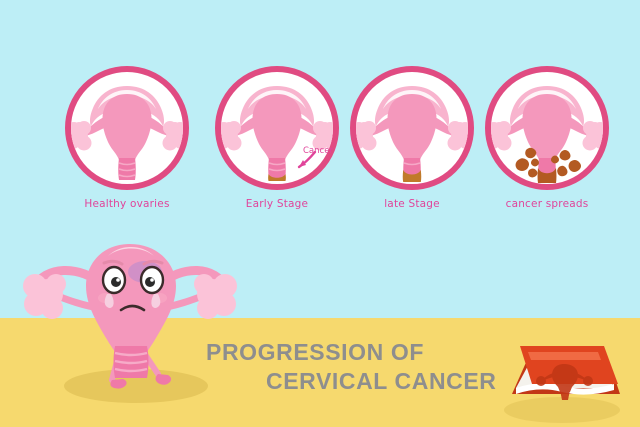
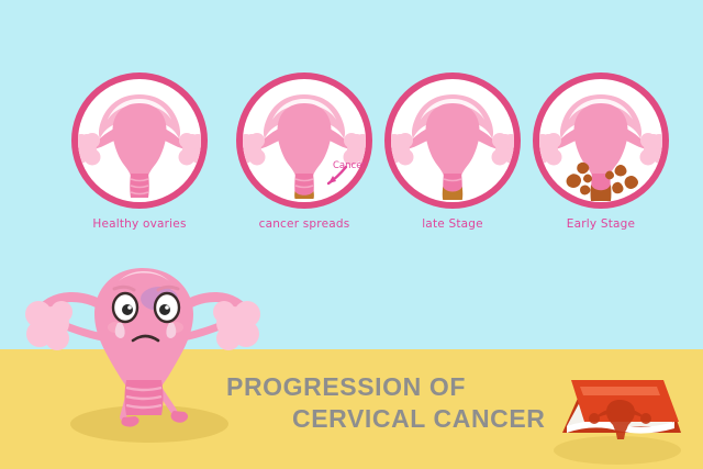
  Healthy ovaries
  Cancer
- Early Stage
+ cancer spreads
  late Stage
- cancer spreads
+ Early Stage
  PROGRESSION OF
  CERVICAL CANCER
